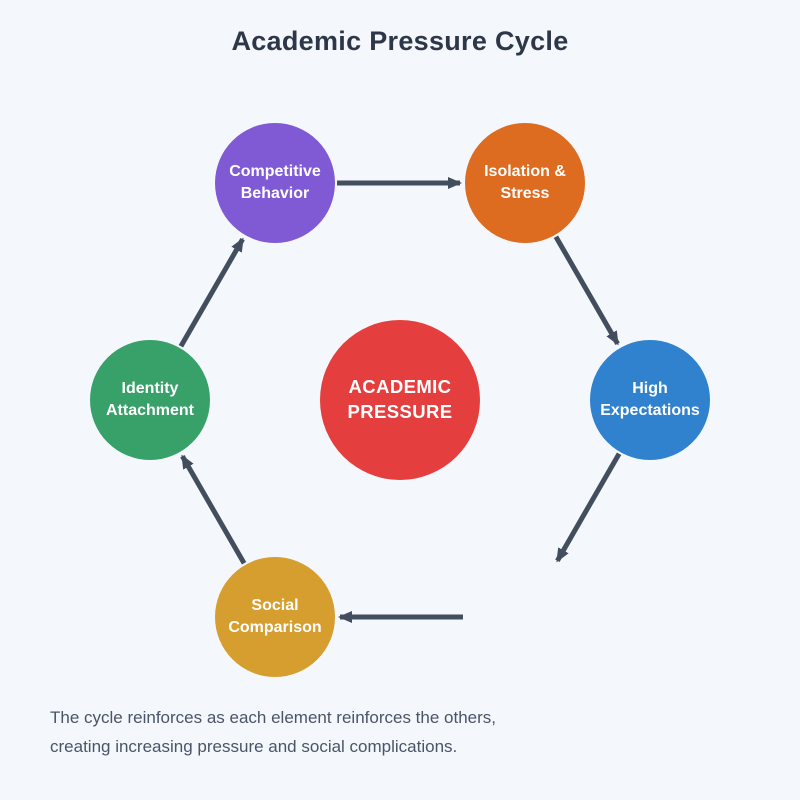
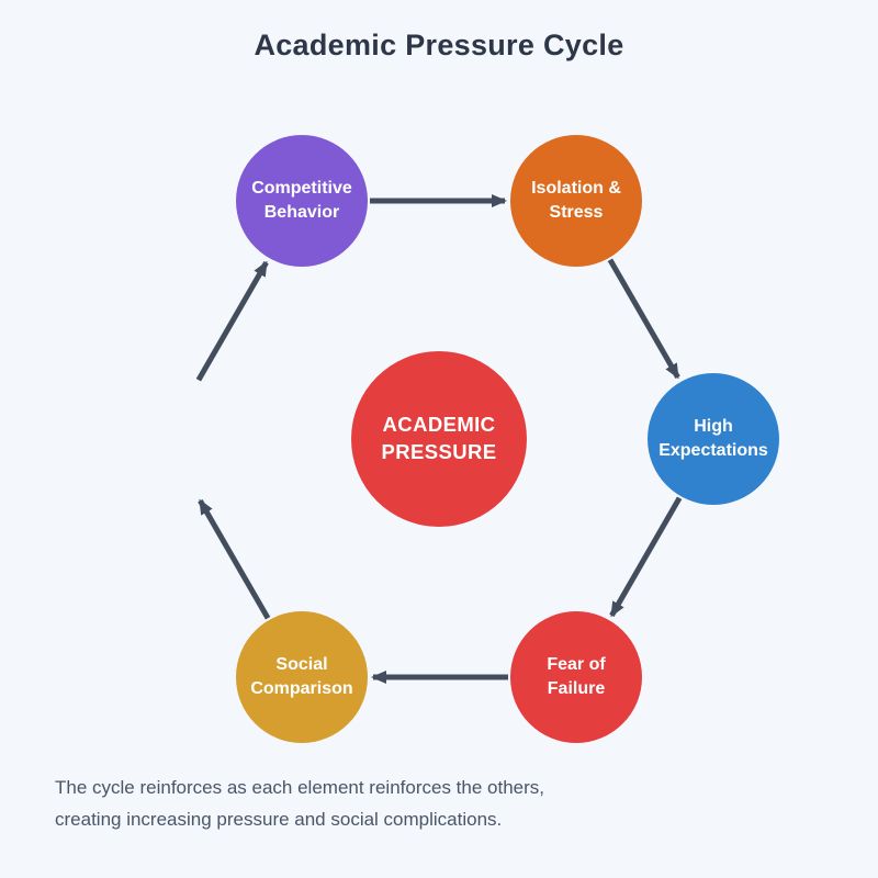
  Academic Pressure Cycle
  The cycle reinforces as each element reinforces the others,
  creating increasing pressure and social complications.
  ACADEMIC
  PRESSURE
  Competitive
  Behavior
  Isolation &
  Stress
  High
  Expectations
+ Fear of
+ Failure
  Social
  Comparison
- Identity
- Attachment
